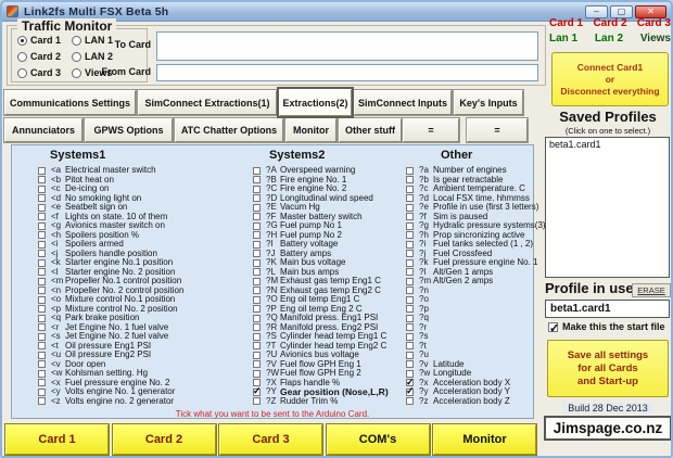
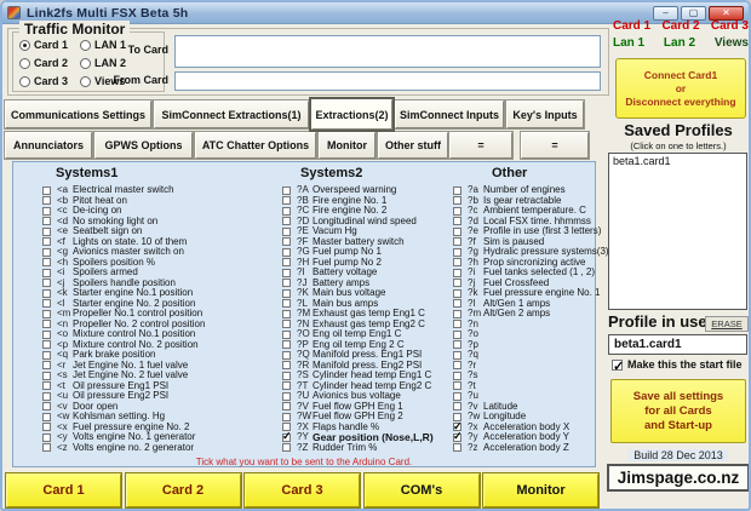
  Link2fs Multi FSX Beta 5h
  –
  ▢
  ✕
  Traffic Monitor
  Card 1
  LAN 1
  Card 2
  LAN 2
  Card 3
  Views
  To Card
  From Card
  Communications Settings
  SimConnect Extractions(1)
  Extractions(2)
  SimConnect Inputs
  Key's Inputs
  Annunciators
  GPWS Options
  ATC Chatter Options
  Monitor
  Other stuff
  =
  =
  Systems1
  Systems2
  Other
  <a
  Electrical master switch
  <b
  Pitot heat on
  <c
  De-icing on
  <d
  No smoking light on
  <e
  Seatbelt sign on
  <f
  Lights on state. 10 of them
  <g
  Avionics master switch on
  <h
  Spoilers position %
  <i
  Spoilers armed
  <j
  Spoilers handle position
  <k
  Starter engine No.1 position
  <l
  Starter engine No. 2 position
  <m
  Propeller No.1 control position
  <n
  Propeller No. 2 control position
  <o
  Mixture control No.1 position
  <p
  Mixture control No. 2 position
  <q
  Park brake position
  <r
  Jet Engine No. 1 fuel valve
  <s
  Jet Engine No. 2 fuel valve
  <t
  Oil pressure Eng1 PSI
  <u
  Oil pressure Eng2 PSI
  <v
  Door open
  <w
  Kohlsman setting. Hg
  <x
  Fuel pressure engine No. 2
  <y
  Volts engine No. 1 generator
  <z
  Volts engine no. 2 generator
  ?A
  Overspeed warning
  ?B
  Fire engine No. 1
  ?C
  Fire engine No. 2
  ?D
  Longitudinal wind speed
  ?E
  Vacum Hg
  ?F
  Master battery switch
  ?G
  Fuel pump No 1
  ?H
  Fuel pump No 2
  ?I
  Battery voltage
  ?J
  Battery amps
  ?K
  Main bus voltage
  ?L
  Main bus amps
  ?M
  Exhaust gas temp Eng1 C
  ?N
  Exhaust gas temp Eng2 C
  ?O
  Eng oil temp Eng1 C
  ?P
  Eng oil temp Eng 2 C
  ?Q
  Manifold press. Eng1 PSI
  ?R
  Manifold press. Eng2 PSI
  ?S
  Cylinder head temp Eng1 C
  ?T
  Cylinder head temp Eng2 C
  ?U
  Avionics bus voltage
  ?V
  Fuel flow GPH Eng 1
  ?W
  Fuel flow GPH Eng 2
  ?X
  Flaps handle %
  ?Y
  Gear position (Nose,L,R)
  ?Z
  Rudder Trim %
  ?a
  Number of engines
  ?b
  Is gear retractable
  ?c
  Ambient temperature. C
  ?d
  Local FSX time. hhmmss
  ?e
  Profile in use (first 3 letters)
  ?f
  Sim is paused
  ?g
  Hydralic pressure systems(3
  ?h
  Prop sincronizing active
  ?i
  Fuel tanks selected (1 , 2)
  ?j
  Fuel Crossfeed
  ?k
  Fuel pressure engine No. 1
  ?l
  Alt/Gen 1 amps
  ?m
  Alt/Gen 2 amps
  ?n
  ?o
  ?p
  ?q
  ?r
  ?s
  ?t
  ?u
  ?v
  Latitude
  ?w
  Longitude
  ?x
  Acceleration body X
  ?y
  Acceleration body Y
  ?z
  Acceleration body Z
  Tick what you want to be sent to the Arduino Card.
  Card 1
  Card 2
  Card 3
  COM's
  Monitor
  Card 1
  Card 2
  Card 3
  Lan 1
  Lan 2
  Views
  Connect Card1
  or
  Disconnect everything
  Saved Profiles
- (Click on one to select.)
+ (Click on one to letters.)
  beta1.card1
  Profile in use
  ERASE
  beta1.card1
  Make this the start file
  Save all settings
  for all Cards
  and Start-up
  Build 28 Dec 2013
  Jimspage.co.nz
